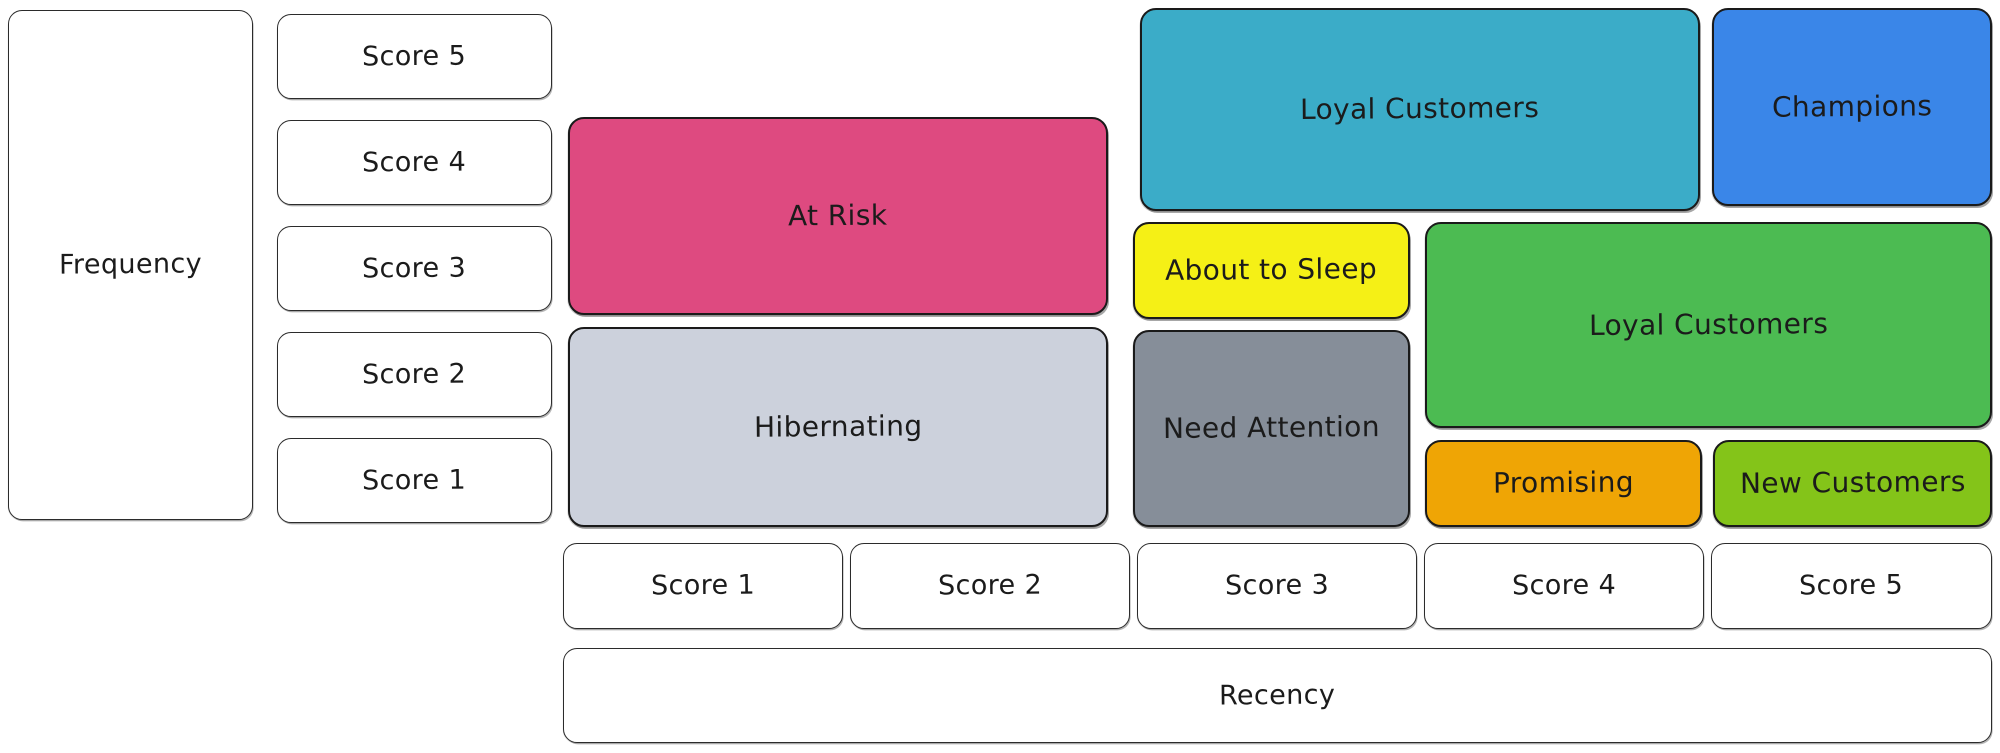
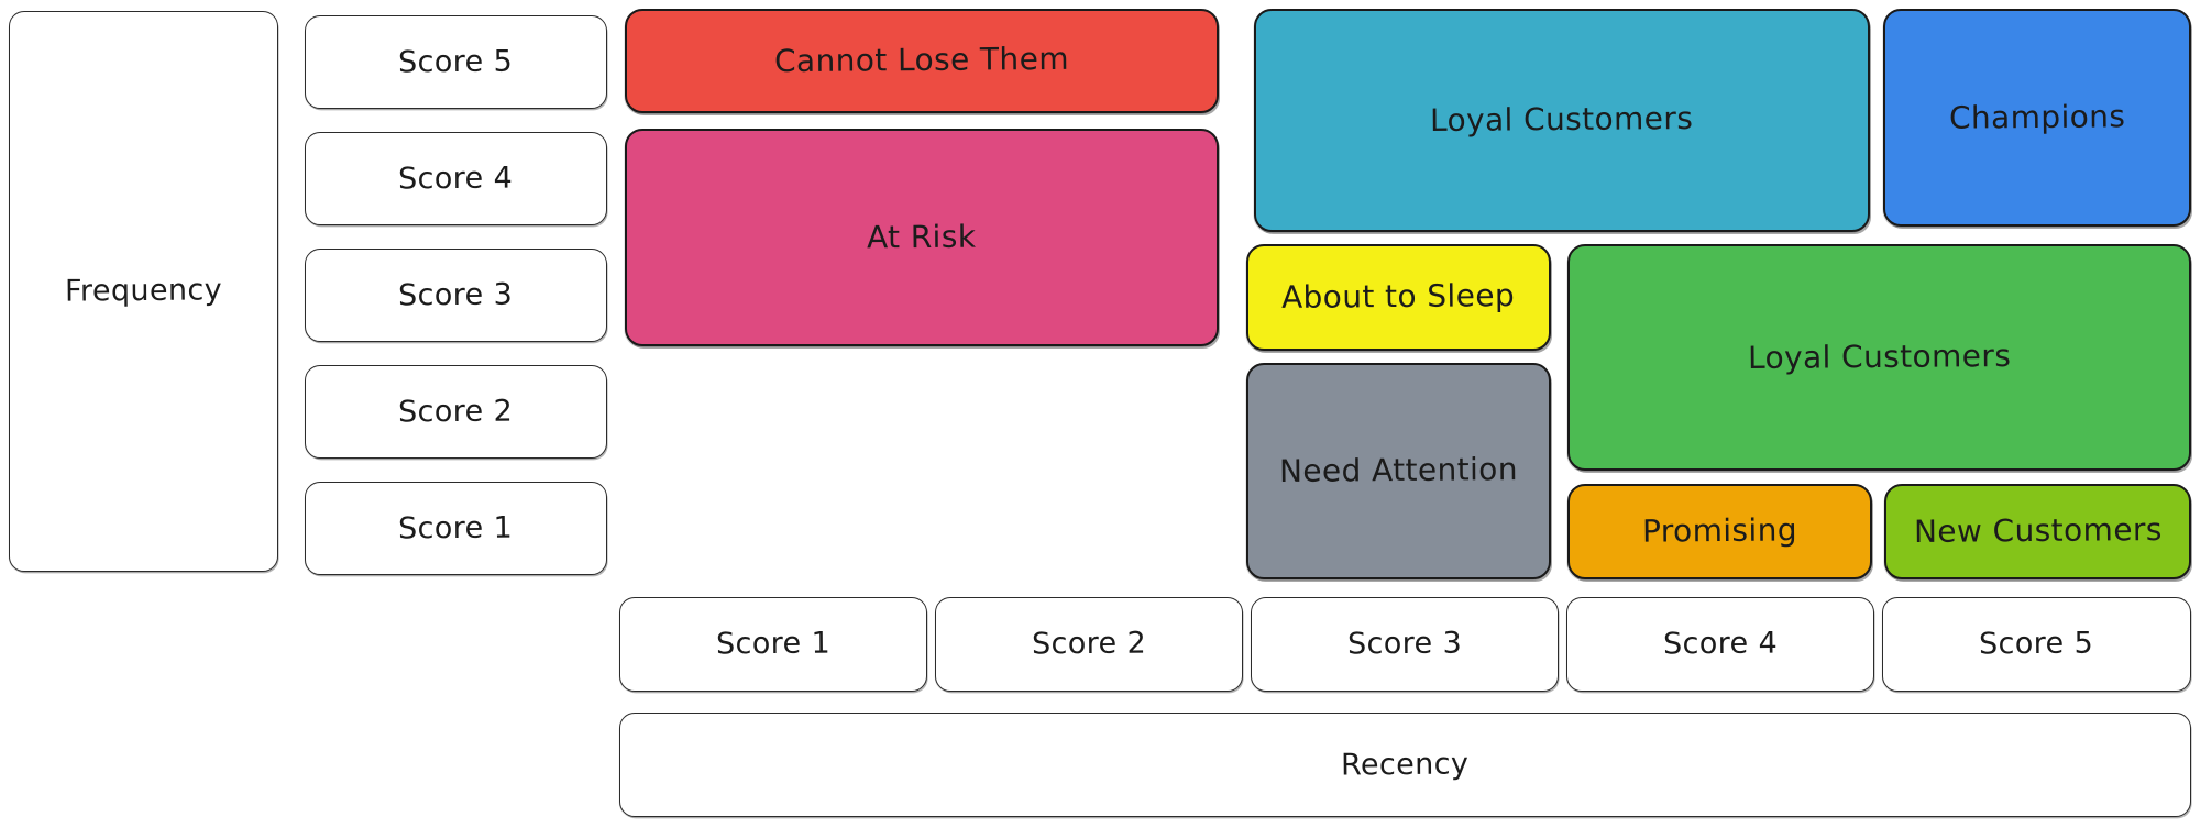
  Frequency
  Score 5
  Score 4
  Score 3
  Score 2
  Score 1
+ Cannot Lose Them
  At Risk
- Hibernating
  Loyal Customers
  Champions
  About to Sleep
  Loyal Customers
  Need Attention
  Promising
  New Customers
  Score 1
  Score 2
  Score 3
  Score 4
  Score 5
  Recency
